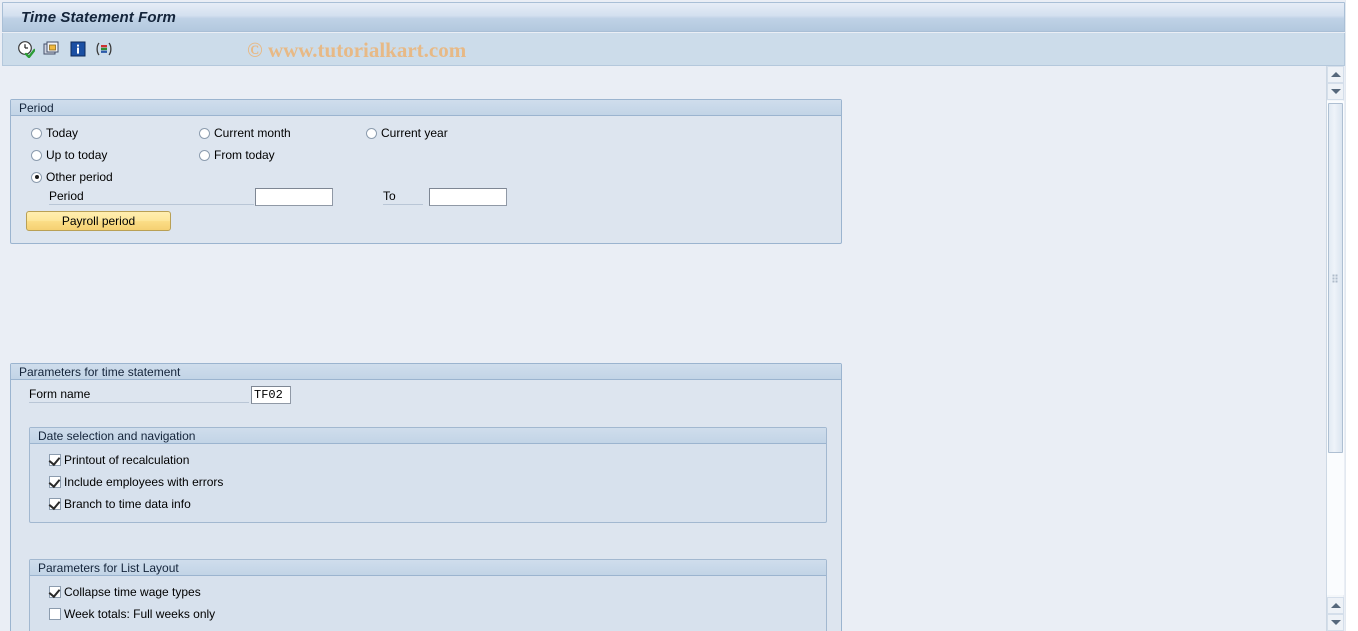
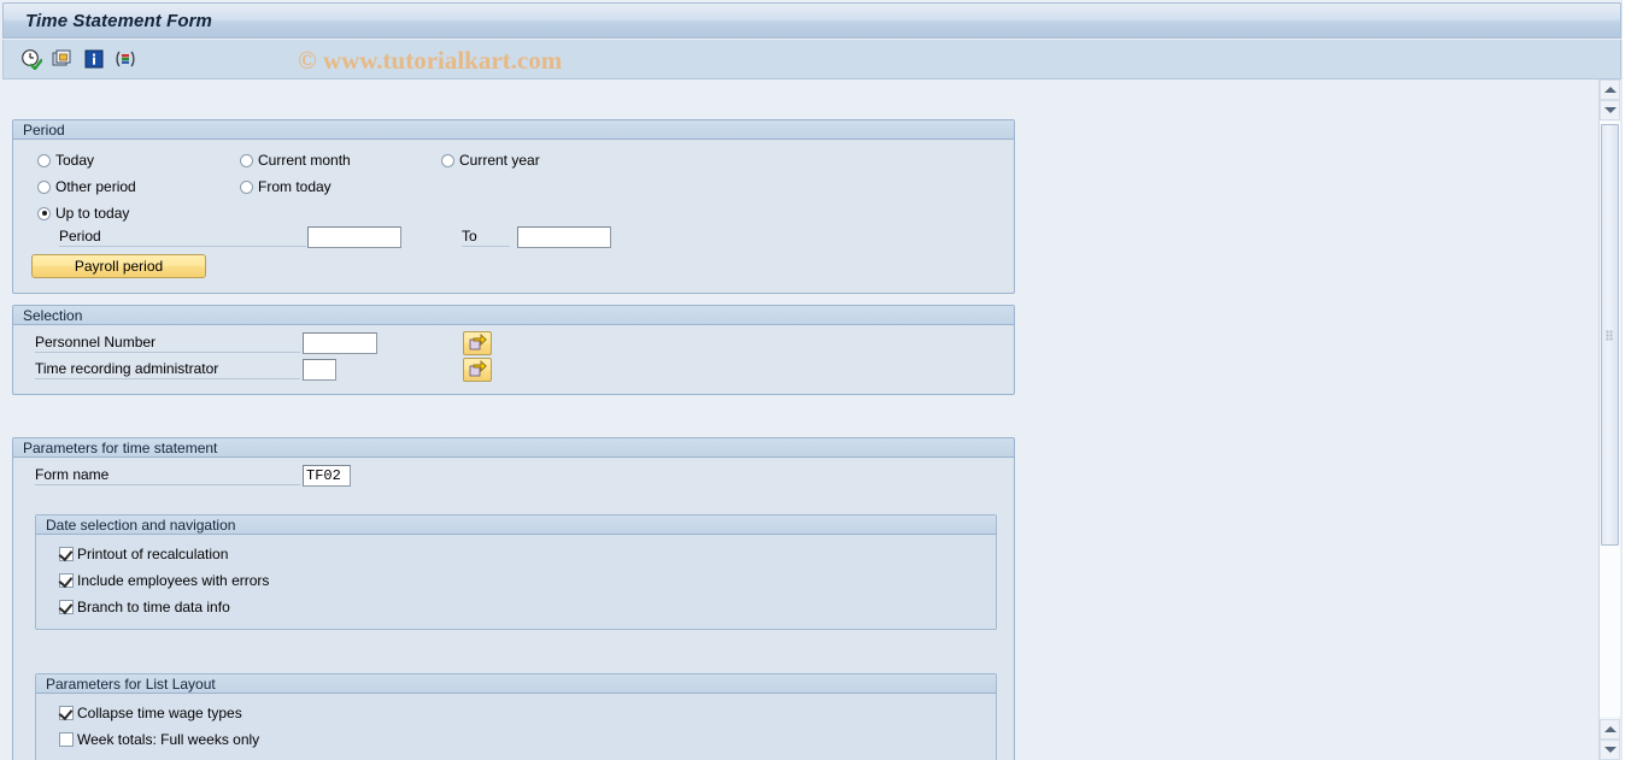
  Time Statement Form
  © www.tutorialkart.com
  Period
  Today
  Current month
  Current year
- Up to today
+ Other period
  From today
- Other period
+ Up to today
  Period
  To
  Payroll period
+ Selection
+ Personnel Number
+ Time recording administrator
  Parameters for time statement
  Form name
  TF02
  Date selection and navigation
  Printout of recalculation
  Include employees with errors
  Branch to time data info
  Parameters for List Layout
  Collapse time wage types
  Week totals: Full weeks only
